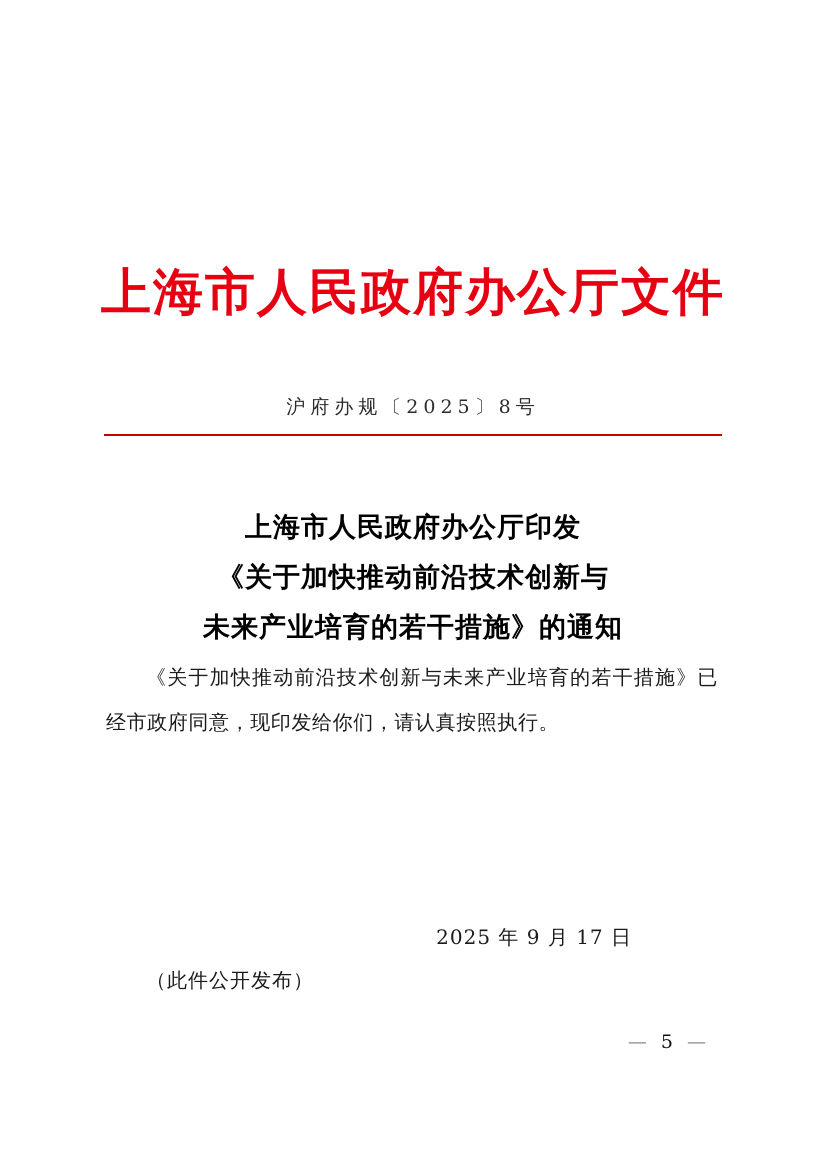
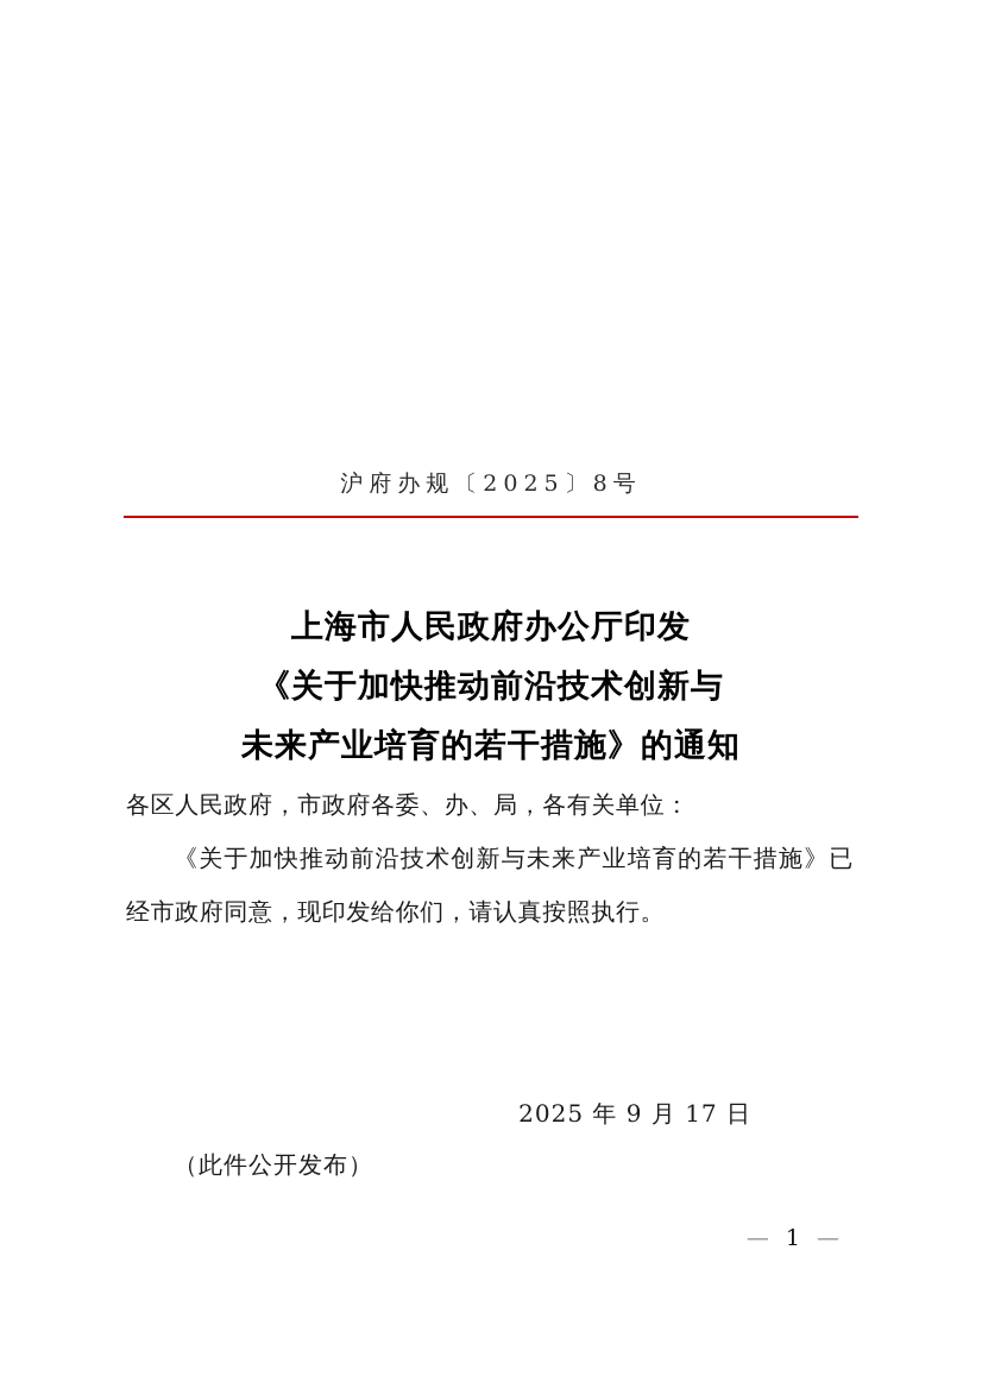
- 上海市人民政府办公厅文件
  沪府办规〔2025〕8号
  上海市人民政府办公厅印发
  《关于加快推动前沿技术创新与
  未来产业培育的若干措施》的通知
+ 各区人民政府，市政府各委、办、局，各有关单位：
  《关于加快推动前沿技术创新与未来产业培育的若干措施》已经市政府同意，现印发给你们，请认真按照执行。
  2025 年 9 月 17 日
  （此件公开发布）
- — 5 —
+ — 1 —
